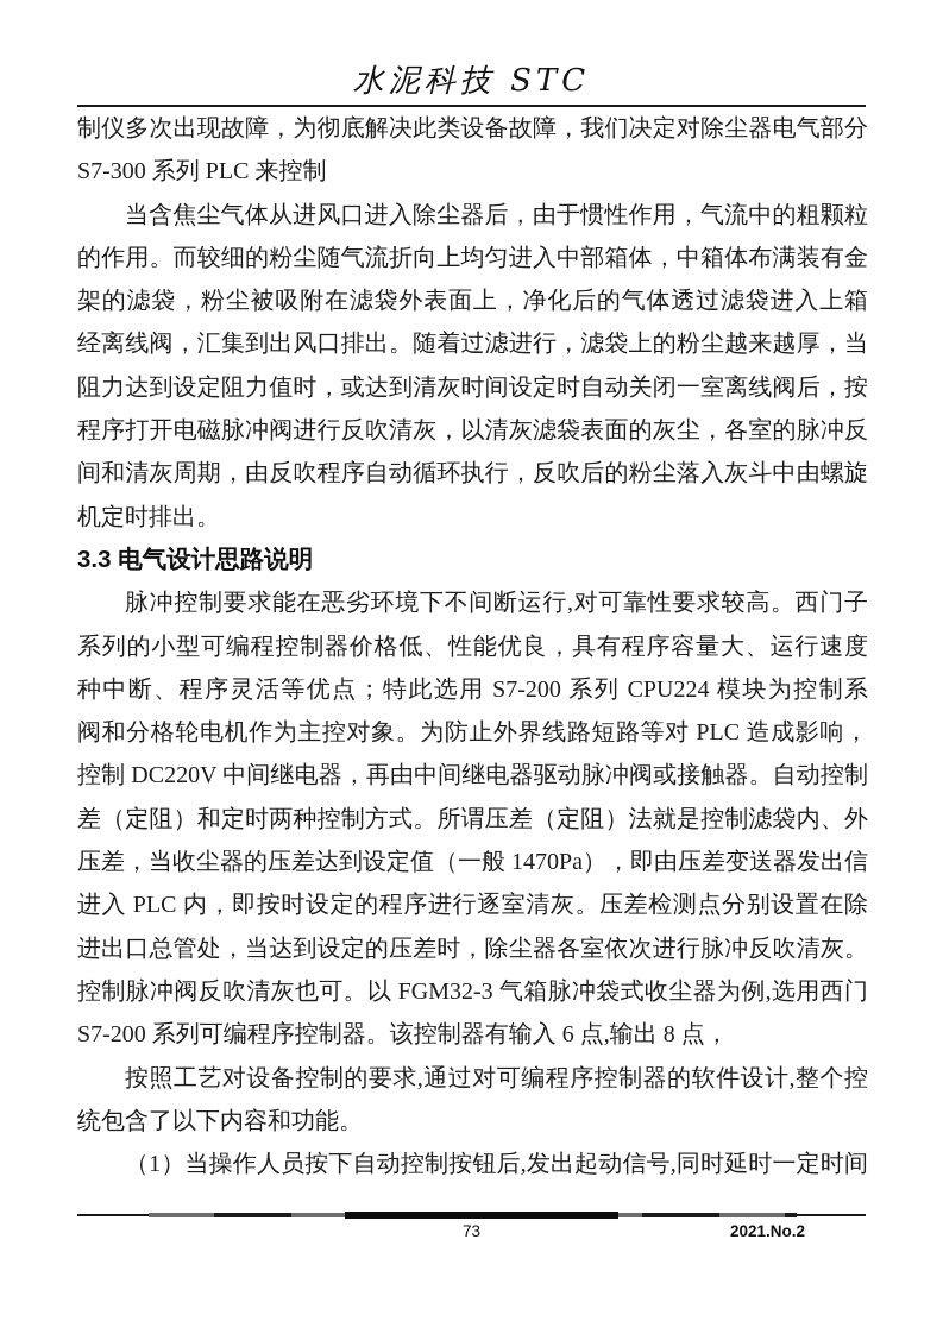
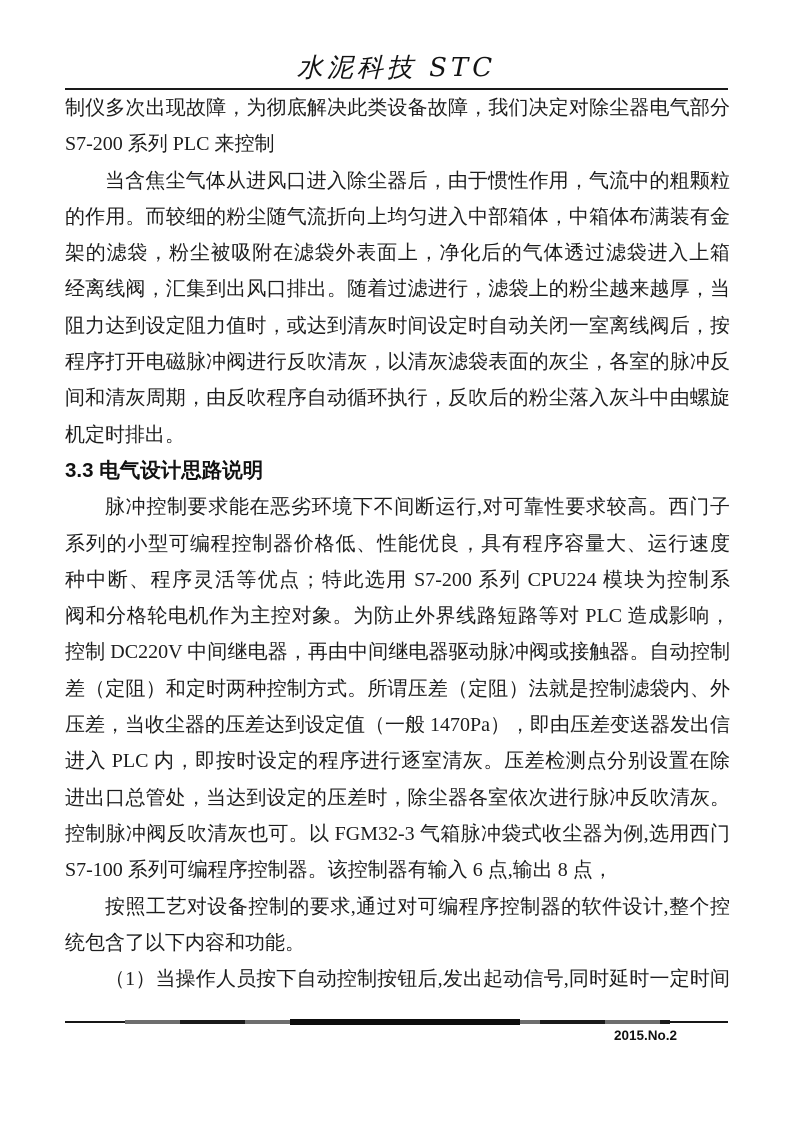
  水泥科技 STC
  制仪多次出现故障，为彻底解决此类设备故障，我们决定对除尘器电气部分
- S7-300 系列 PLC 来控制
+ S7-200 系列 PLC 来控制
  当含焦尘气体从进风口进入除尘器后，由于惯性作用，气流中的粗颗粒
  的作用。而较细的粉尘随气流折向上均匀进入中部箱体，中箱体布满装有金
  架的滤袋，粉尘被吸附在滤袋外表面上，净化后的气体透过滤袋进入上箱
  经离线阀，汇集到出风口排出。随着过滤进行，滤袋上的粉尘越来越厚，当
  阻力达到设定阻力值时，或达到清灰时间设定时自动关闭一室离线阀后，按
  程序打开电磁脉冲阀进行反吹清灰，以清灰滤袋表面的灰尘，各室的脉冲反
  间和清灰周期，由反吹程序自动循环执行，反吹后的粉尘落入灰斗中由螺旋
  机定时排出。
  3.3 电气设计思路说明
  脉冲控制要求能在恶劣环境下不间断运行,对可靠性要求较高。西门子
  系列的小型可编程控制器价格低、性能优良，具有程序容量大、运行速度
  种中断、程序灵活等优点；特此选用 S7-200 系列 CPU224 模块为控制系
  阀和分格轮电机作为主控对象。为防止外界线路短路等对 PLC 造成影响，
  控制 DC220V 中间继电器，再由中间继电器驱动脉冲阀或接触器。自动控制
  差（定阻）和定时两种控制方式。所谓压差（定阻）法就是控制滤袋内、外
  压差，当收尘器的压差达到设定值（一般 1470Pa），即由压差变送器发出信
  进入 PLC 内，即按时设定的程序进行逐室清灰。压差检测点分别设置在除
  进出口总管处，当达到设定的压差时，除尘器各室依次进行脉冲反吹清灰。
  控制脉冲阀反吹清灰也可。以 FGM32-3 气箱脉冲袋式收尘器为例,选用西门
- S7-200 系列可编程序控制器。该控制器有输入 6 点,输出 8 点，
+ S7-100 系列可编程序控制器。该控制器有输入 6 点,输出 8 点，
  按照工艺对设备控制的要求,通过对可编程序控制器的软件设计,整个控
  统包含了以下内容和功能。
  （1）当操作人员按下自动控制按钮后,发出起动信号,同时延时一定时间
- 73
- 2021.No.2
+ 2015.No.2
